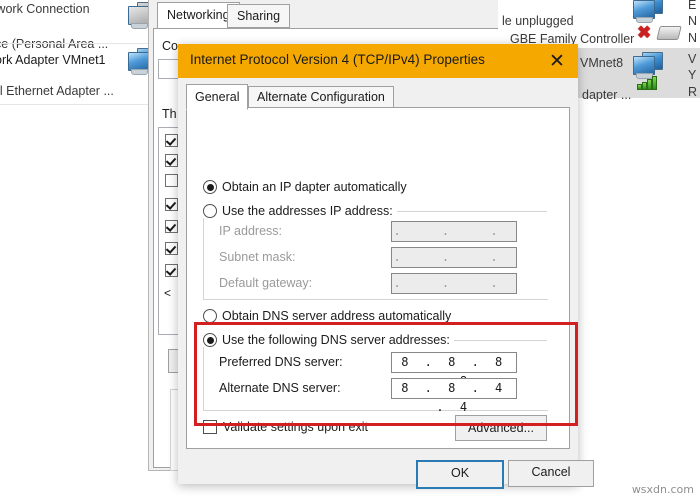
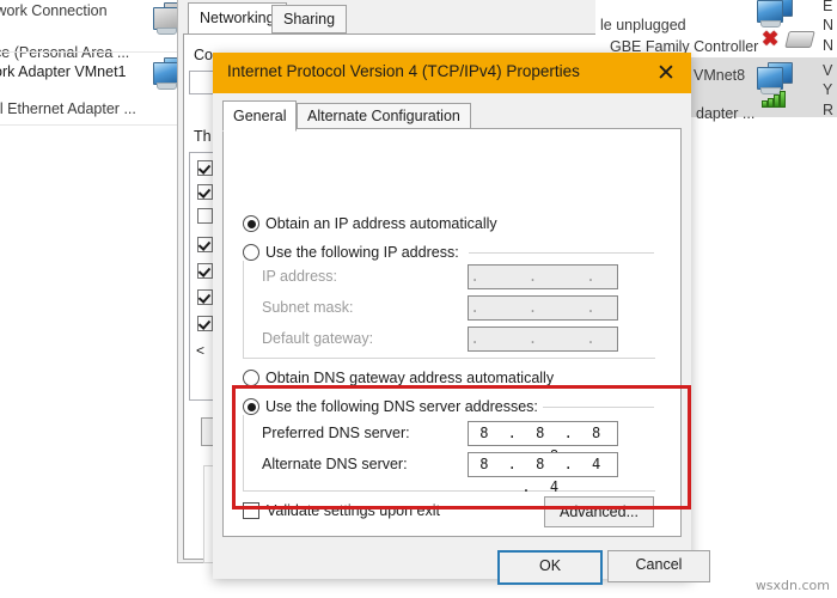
  work Connection
  e (Personal Area ...
  rk Adapter VMnet1
  l Ethernet Adapter ...
  Networkin
  Sharing
  Co
  Th
  <
  le unplugged
  GBE Family Controller
  VMnet8
  dapter ...
  ✖
  E
  N
  N
  V
  Y
  R
  Internet Protocol Version 4 (TCP/IPv4) Properties
  ✕
  General
  Alternate Configuration
- Obtain an IP dapter automatically
+ Obtain an IP address automatically
- Use the addresses IP address:
+ Use the following IP address:
  IP address:
  Subnet mask:
  Default gateway:
  . . .
  . . .
  . . .
- Obtain DNS server address automatically
+ Obtain DNS gateway address automatically
  Use the following DNS server addresses:
  Preferred DNS server:
  Alternate DNS server:
  8 . 8 . 8
  8 . 8 . 4 . 4
  Validate settings upon exit
  Advanced...
  OK
  Cancel
  wsxdn.com
